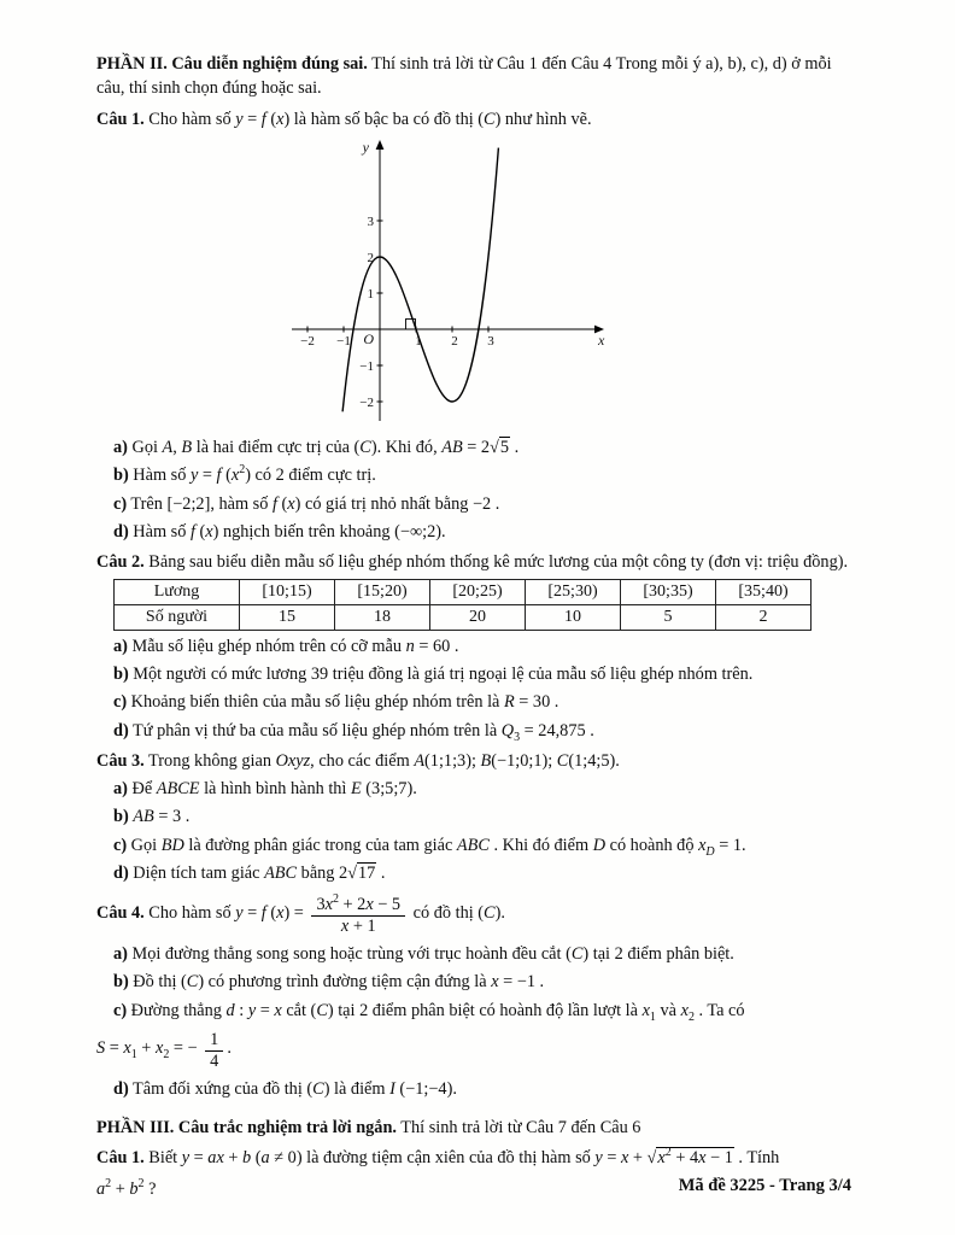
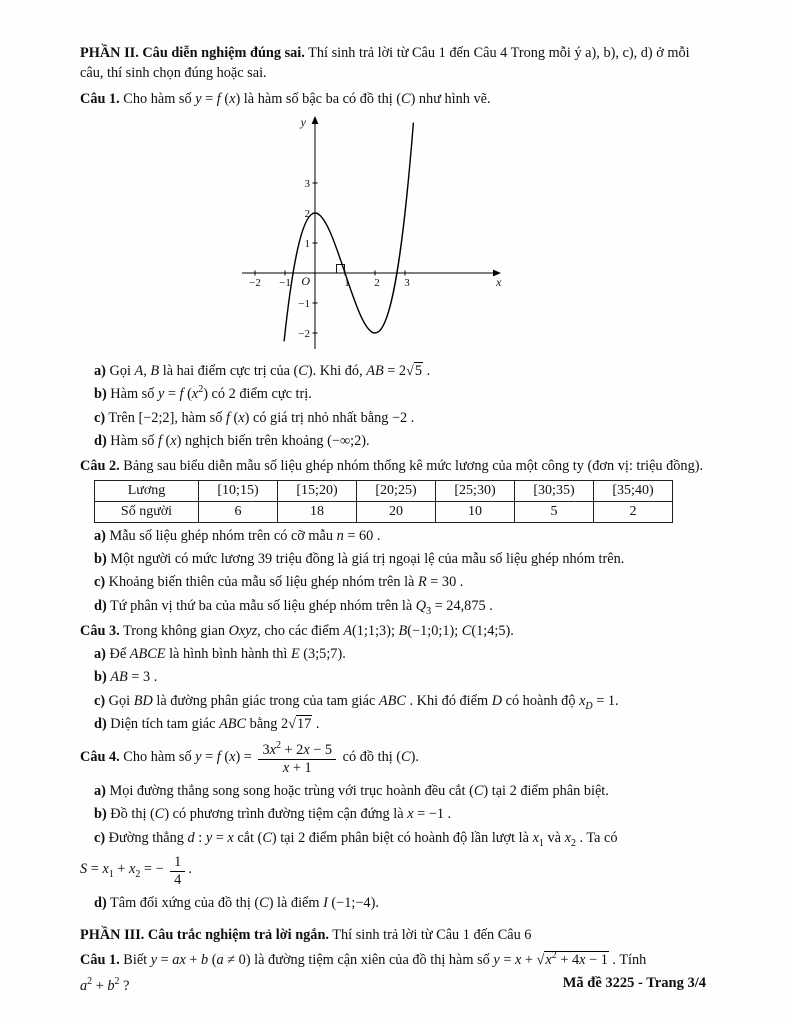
  PHẦN II. Câu diễn nghiệm đúng sai. Thí sinh trả lời từ Câu 1 đến Câu 4 Trong mỗi ý a), b), c), d) ở mỗi câu, thí sinh chọn đúng hoặc sai.
  Câu 1. Cho hàm số y = f (x) là hàm số bậc ba có đồ thị (C) như hình vẽ.
  y
  x
  O
  −2
  −1
  1
  2
  3
  3
  2
  1
  −1
  −2
  a) Gọi A, B là hai điểm cực trị của (C). Khi đó, AB = 2√5 .
  b) Hàm số y = f (x2) có 2 điểm cực trị.
  c) Trên [−2;2], hàm số f (x) có giá trị nhỏ nhất bằng −2 .
  d) Hàm số f (x) nghịch biến trên khoảng (−∞;2).
  Câu 2. Bảng sau biểu diễn mẫu số liệu ghép nhóm thống kê mức lương của một công ty (đơn vị: triệu đồng).
  Lương	[10;15)	[15;20)	[20;25)	[25;30)	[30;35)	[35;40)
- Số người	15	18	20	10	5	2
+ Số người	6	18	20	10	5	2
  a) Mẫu số liệu ghép nhóm trên có cỡ mẫu n = 60 .
  b) Một người có mức lương 39 triệu đồng là giá trị ngoại lệ của mẫu số liệu ghép nhóm trên.
  c) Khoảng biến thiên của mẫu số liệu ghép nhóm trên là R = 30 .
  d) Tứ phân vị thứ ba của mẫu số liệu ghép nhóm trên là Q3 = 24,875 .
  Câu 3. Trong không gian Oxyz, cho các điểm A(1;1;3); B(−1;0;1); C(1;4;5).
  a) Để ABCE là hình bình hành thì E (3;5;7).
  b) AB = 3 .
  c) Gọi BD là đường phân giác trong của tam giác ABC . Khi đó điểm D có hoành độ xD = 1.
  d) Diện tích tam giác ABC bằng 2√17 .
  Câu 4. Cho hàm số y = f (x) =
  3x2 + 2x − 5
  x + 1
  có đồ thị (C).
  a) Mọi đường thẳng song song hoặc trùng với trục hoành đều cắt (C) tại 2 điểm phân biệt.
  b) Đồ thị (C) có phương trình đường tiệm cận đứng là x = −1 .
  c) Đường thẳng d : y = x cắt (C) tại 2 điểm phân biệt có hoành độ lần lượt là x1 và x2 . Ta có
  S = x1 + x2 = −
  1
  4
  .
  d) Tâm đối xứng của đồ thị (C) là điểm I (−1;−4).
- PHẦN III. Câu trắc nghiệm trả lời ngắn. Thí sinh trả lời từ Câu 7 đến Câu 6
+ PHẦN III. Câu trắc nghiệm trả lời ngắn. Thí sinh trả lời từ Câu 1 đến Câu 6
  Câu 1. Biết y = ax + b (a ≠ 0) là đường tiệm cận xiên của đồ thị hàm số y = x + √x2 + 4x − 1 . Tính
  a2 + b2 ?
  Mã đề 3225 - Trang 3/4
